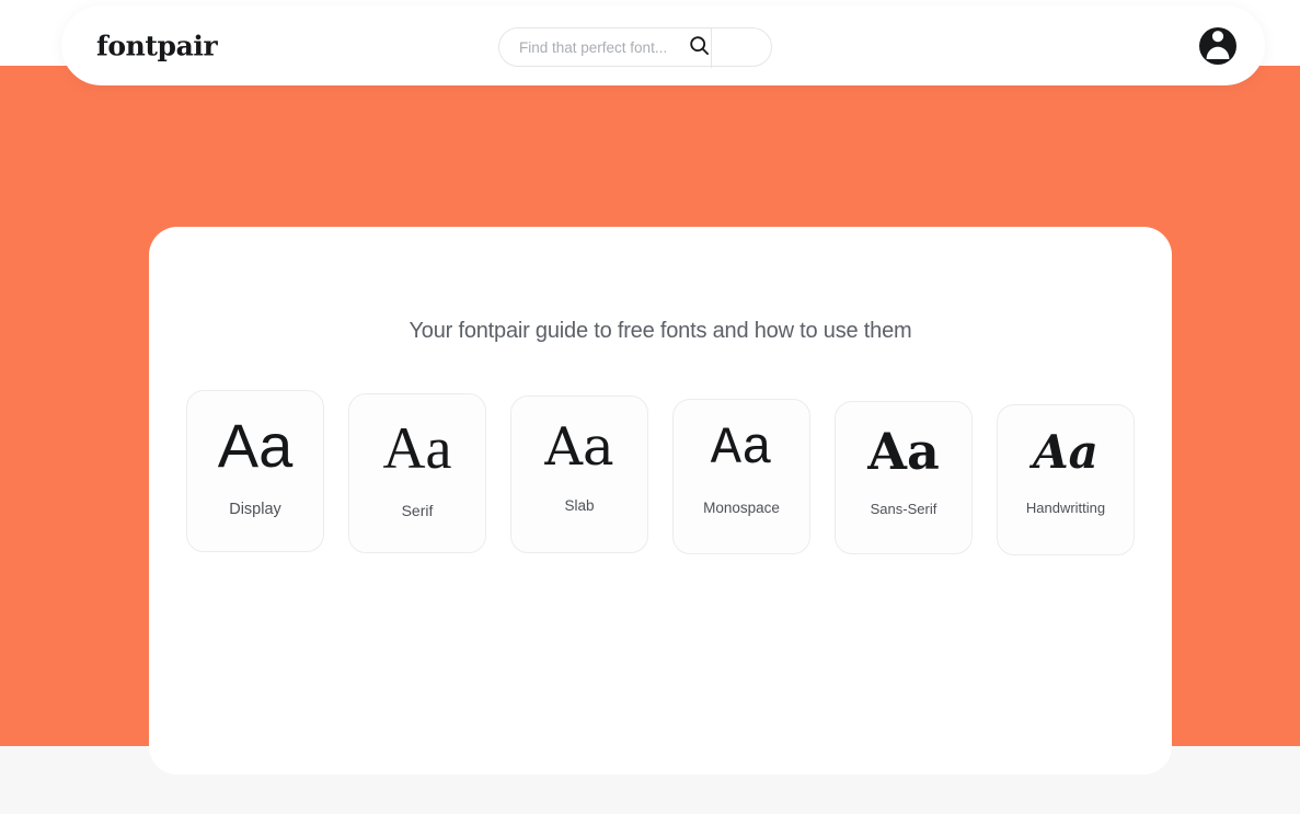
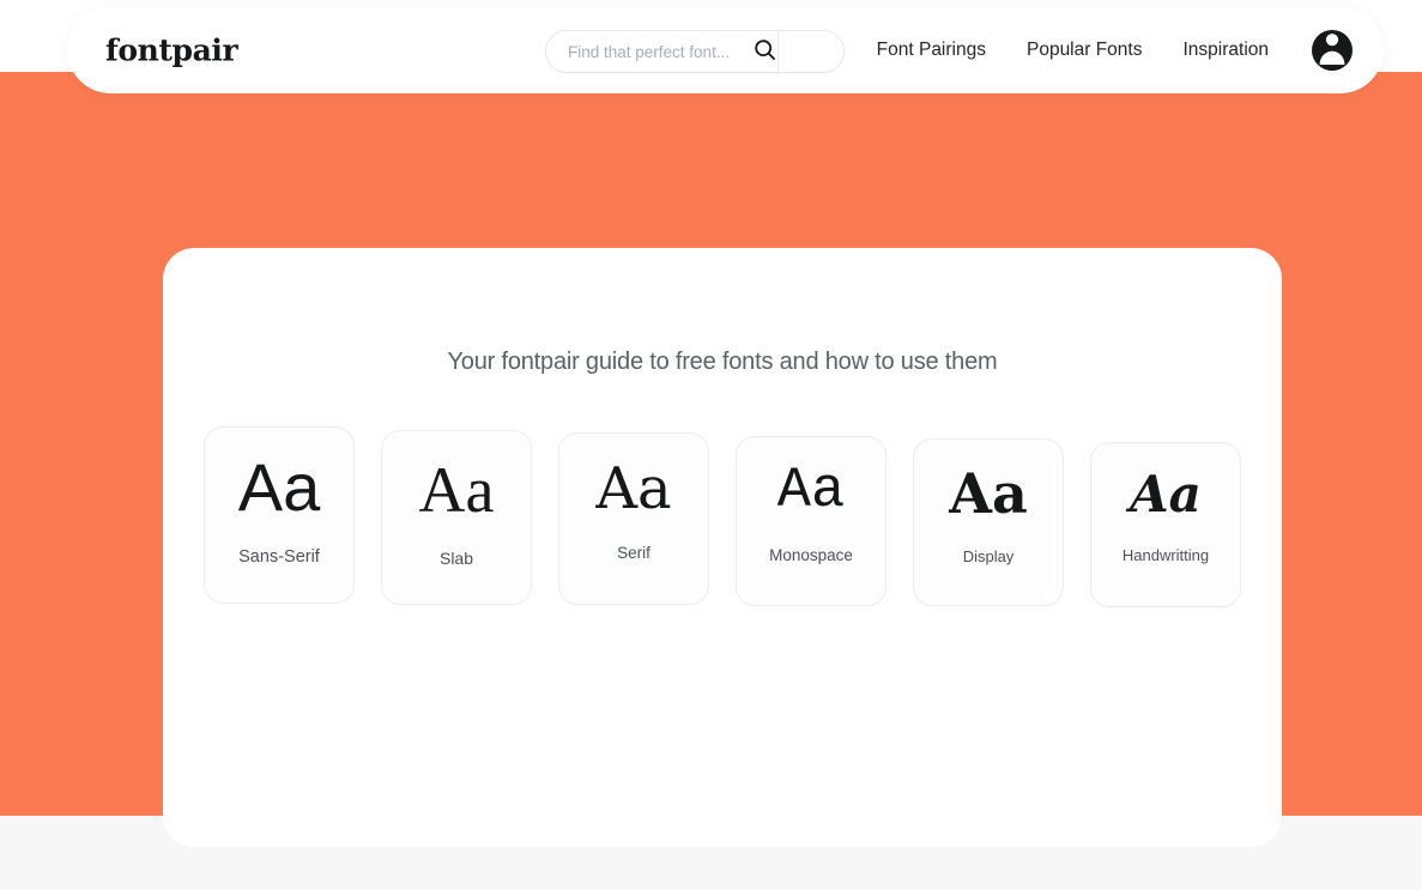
  fontpair
  Find that perfect font...
+ Font Pairings
+ Popular Fonts
+ Inspiration
  Your fontpair guide to free fonts and how to use them
  Aa
- Display
+ Sans-Serif
  Aa
- Serif
+ Slab
  Aa
- Slab
+ Serif
  Aa
  Monospace
  Aa
- Sans-Serif
+ Display
  Aa
  Handwritting
